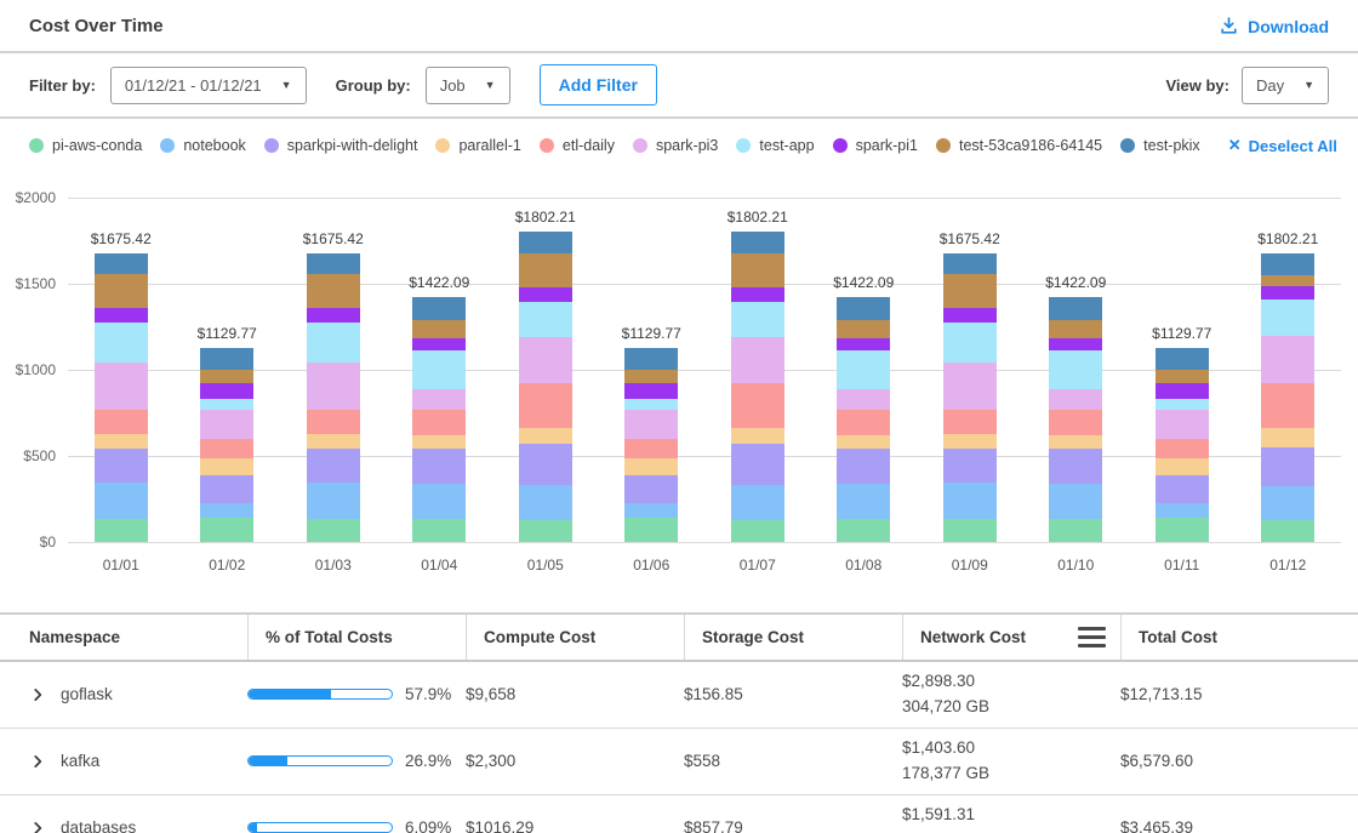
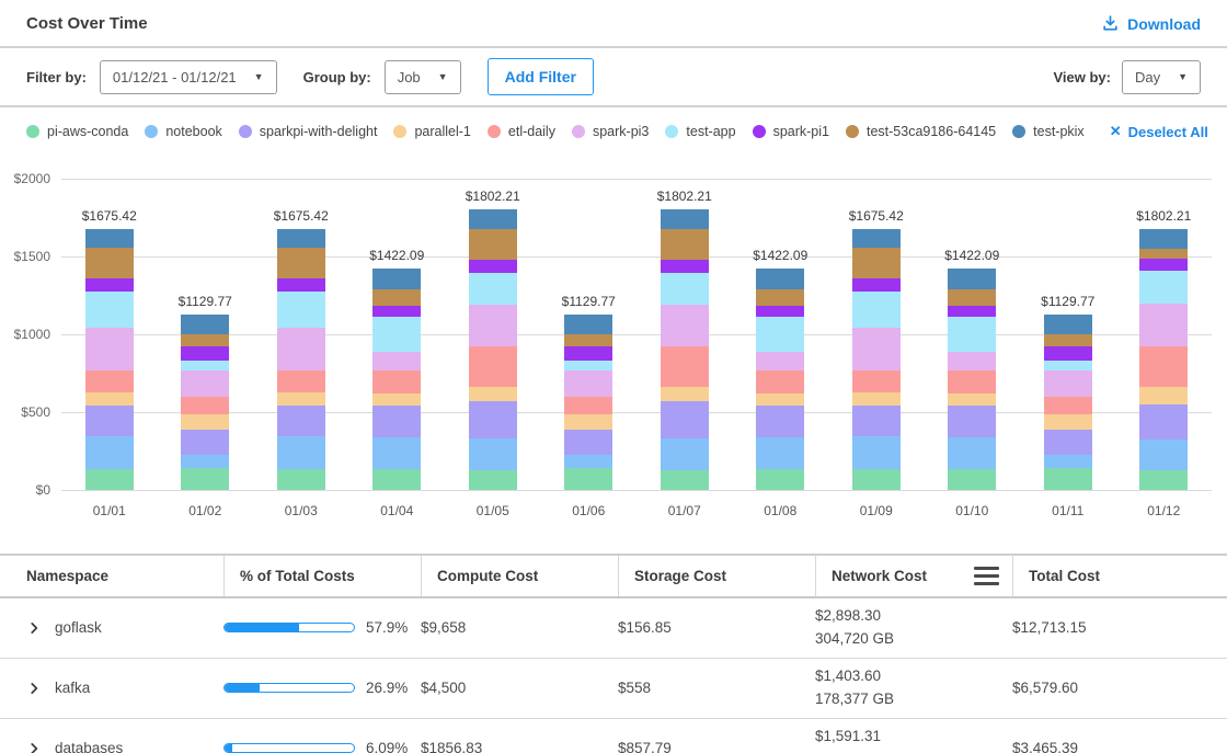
  Cost Over Time
  Download
  Filter by:
  01/12/21 - 01/12/21
  ▼
  Group by:
  Job
  ▼
  Add Filter
  View by:
  Day
  ▼
  pi-aws-conda
  notebook
  sparkpi-with-delight
  parallel-1
  etl-daily
  spark-pi3
  test-app
  spark-pi1
  test-53ca9186-64145
  test-pkix
  ✕
  Deselect All
  $1675.42
  $1129.77
  $1675.42
  $1422.09
  $1802.21
  $1129.77
  $1802.21
  $1422.09
  $1675.42
  $1422.09
  $1129.77
  $1802.21
  $0
  $500
  $1000
  $1500
  $2000
  01/01
  01/02
  01/03
  01/04
  01/05
  01/06
  01/07
  01/08
  01/09
  01/10
  01/11
  01/12
  Namespace
  % of Total Costs
  Compute Cost
  Storage Cost
  Network Cost
  Total Cost
  goflask
  57.9%
  $9,658
  $156.85
  $2,898.30
  304,720 GB
  $12,713.15
  kafka
  26.9%
- $2,300
+ $4,500
  $558
  $1,403.60
  178,377 GB
  $6,579.60
  databases
  6.09%
- $1016.29
+ $1856.83
  $857.79
  $1,591.31
  $3,465.39
